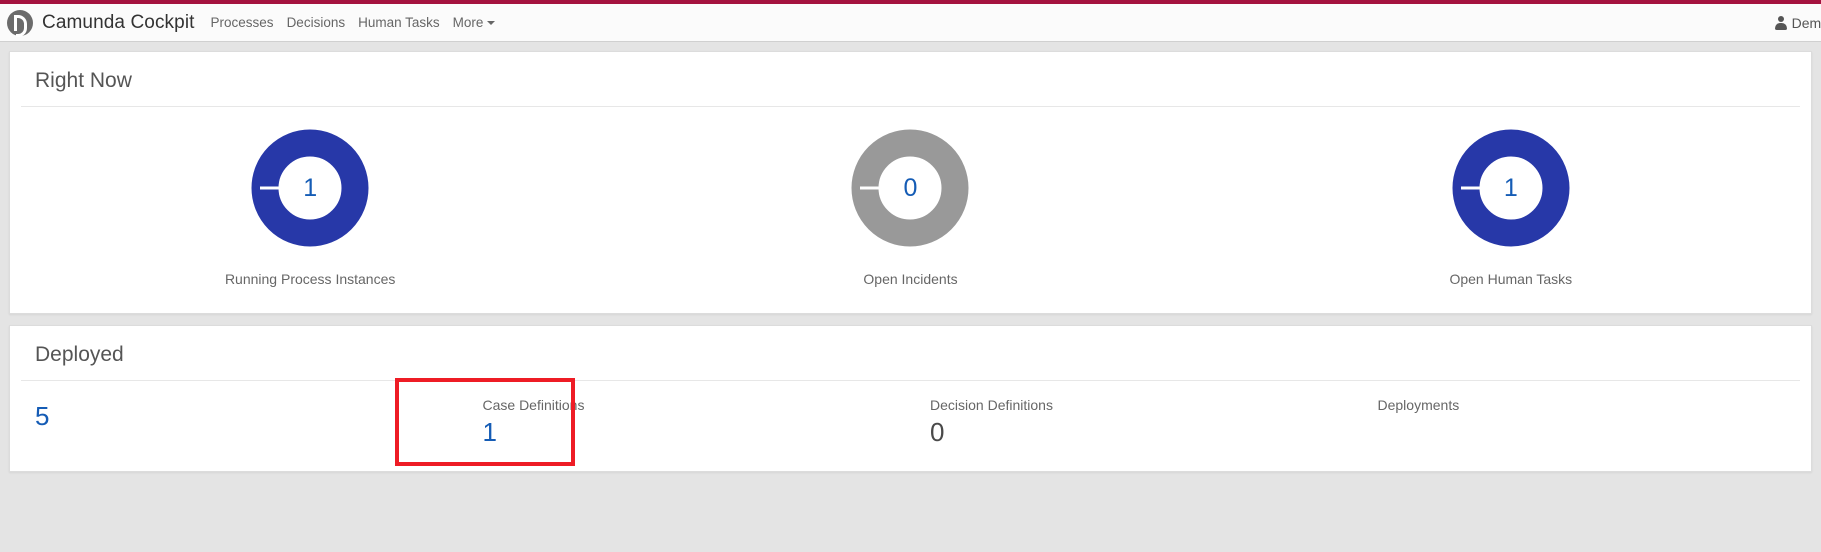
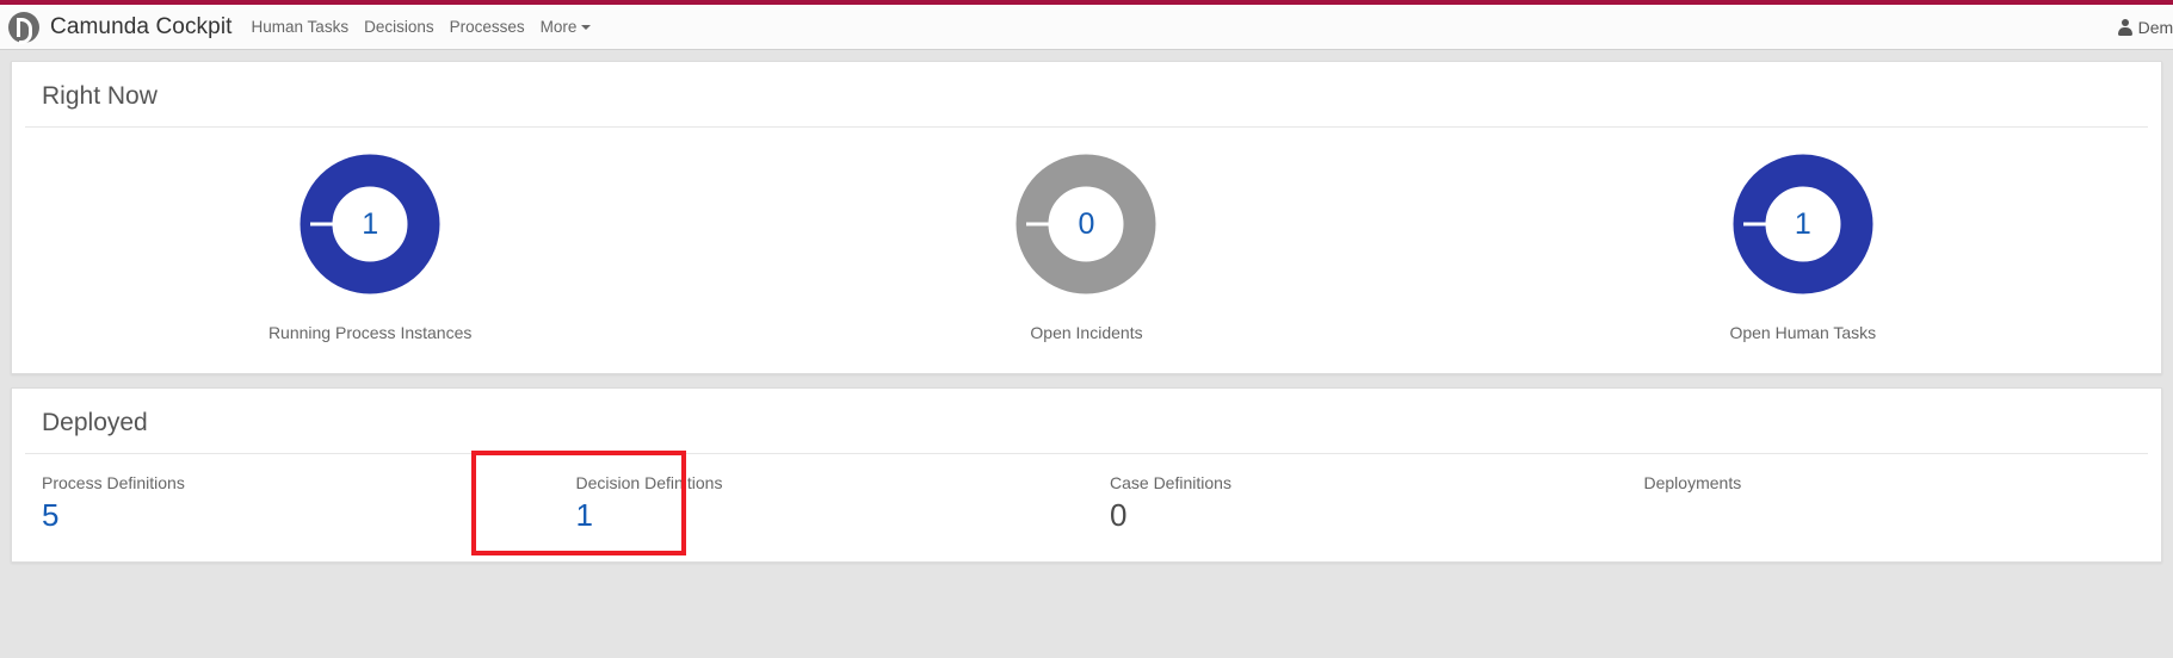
  Camunda Cockpit
- Processes
+ Human Tasks
  Decisions
- Human Tasks
+ Processes
  More
  Dem
  Right Now
  1
  Running Process Instances
  0
  Open Incidents
  1
  Open Human Tasks
  Deployed
+ Process Definitions
  5
- Case Definitions
+ Decision Definitions
  1
- Decision Definitions
+ Case Definitions
  0
  Deployments
